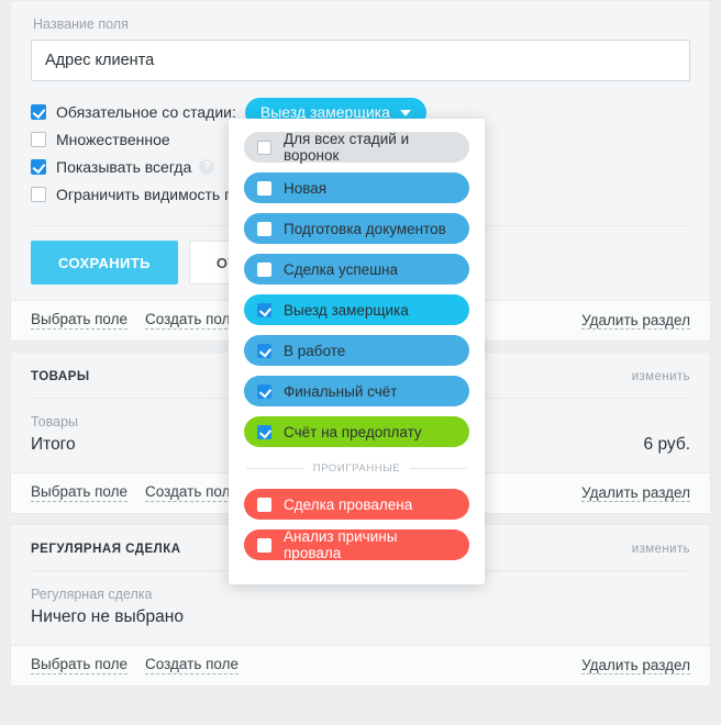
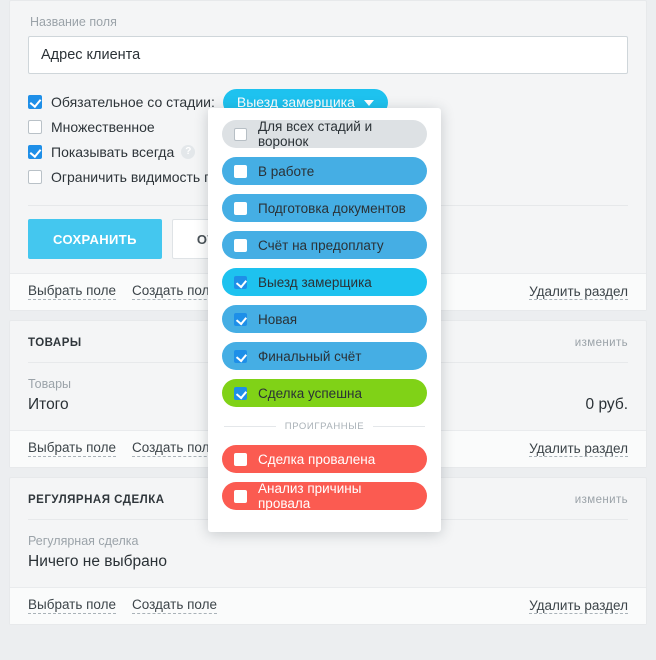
  Название поля
  Адрес клиента
  Обязательное со стадии:
  Выезд замерщика
  Множественное
  Показывать всегда
  ?
  Ограничить видимость
  СОХРАНИТЬ
  Выбрать поле
  Создать пол
  Удалить раздел
  ТОВАРЫ
  изменить
  Товары
  Итого
- 6 руб.
+ 0 руб.
  Выбрать поле
  Создать пол
  Удалить раздел
  РЕГУЛЯРНАЯ СДЕЛКА
  изменить
  Регулярная сделка
  Ничего не выбрано
  Выбрать поле
  Создать поле
  Удалить раздел
  Для всех стадий и воронок
- Новая
+ В работе
  Подготовка документов
- Сделка успешна
+ Счёт на предоплату
  Выезд замерщика
- В работе
+ Новая
  Финальный счёт
- Счёт на предоплату
+ Сделка успешна
  ПРОИГРАННЫЕ
  Сделка провалена
  Анализ причины провала
